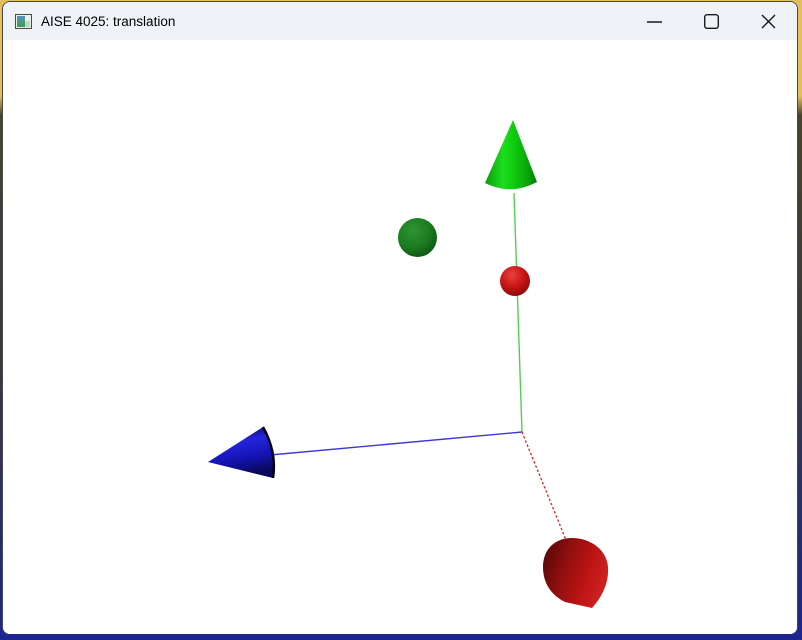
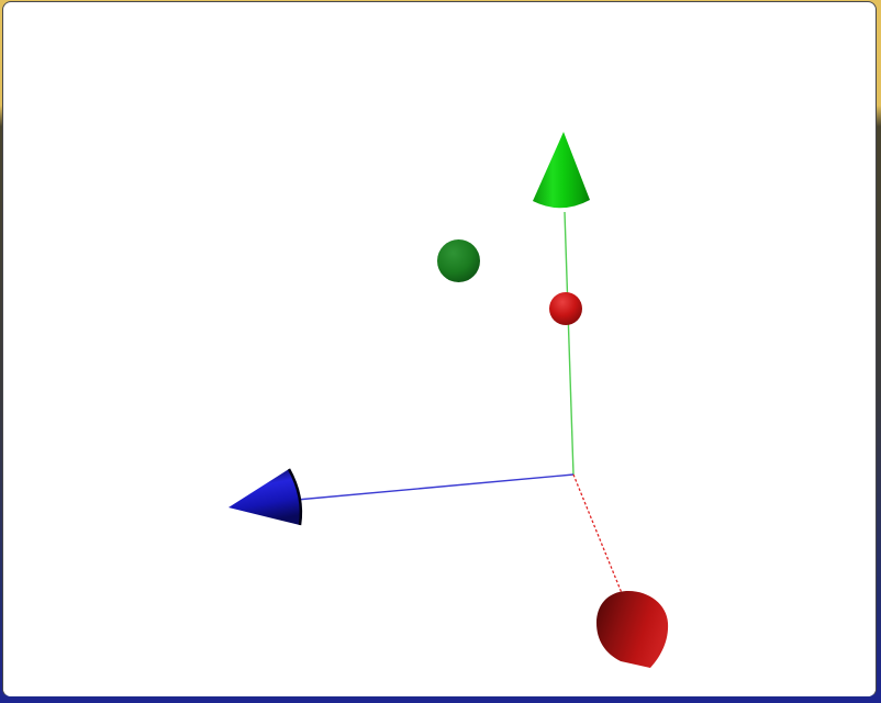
- AISE 4025: translation
